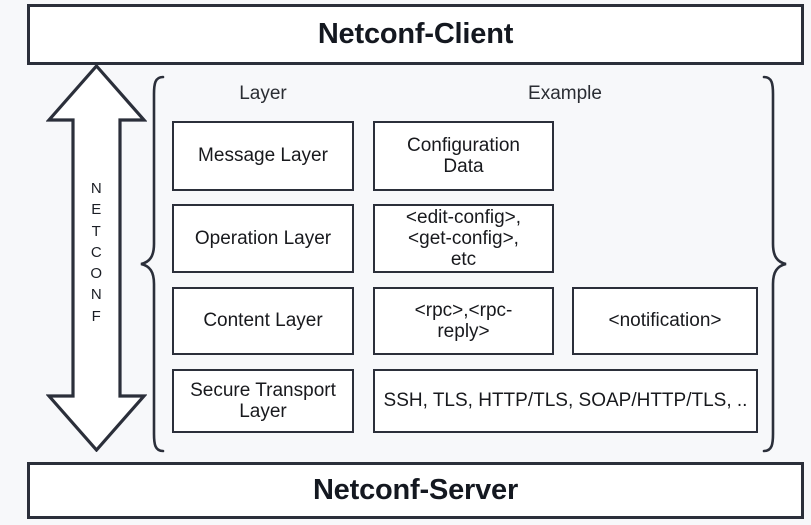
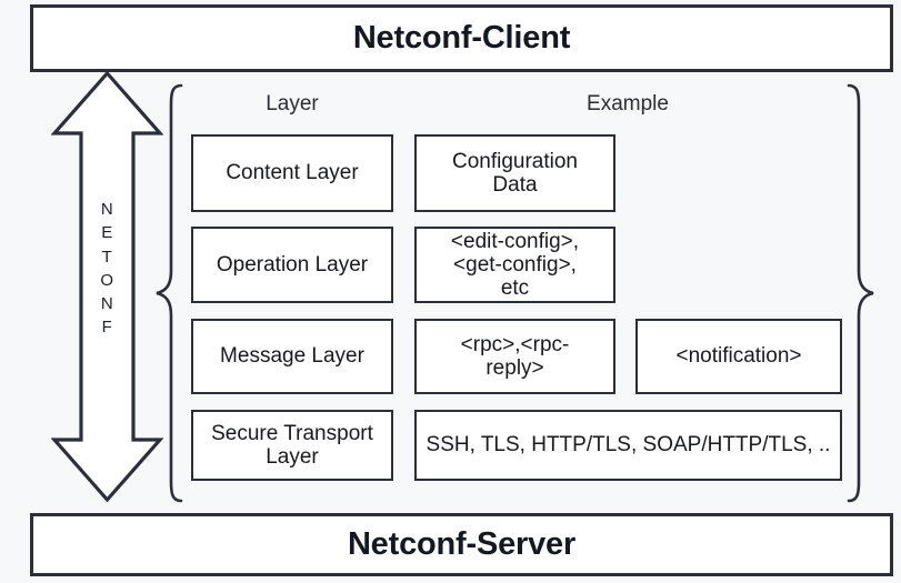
  Netconf-Client
  N
  E
  T
- C
  O
  N
  F
  Layer
  Example
- Message Layer
+ Content Layer
  Configuration
  Data
  Operation Layer
  <edit-config>,
  <get-config>,
  etc
- Content Layer
+ Message Layer
  <rpc>,<rpc-
  reply>
  <notification>
  Secure Transport
  Layer
  SSH, TLS, HTTP/TLS, SOAP/HTTP/TLS, ..
  Netconf-Server
